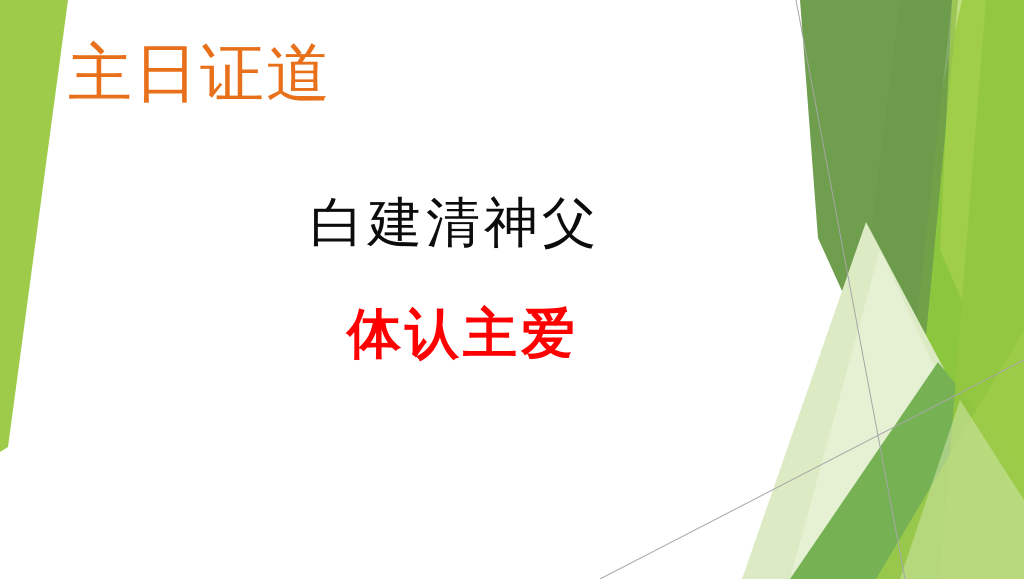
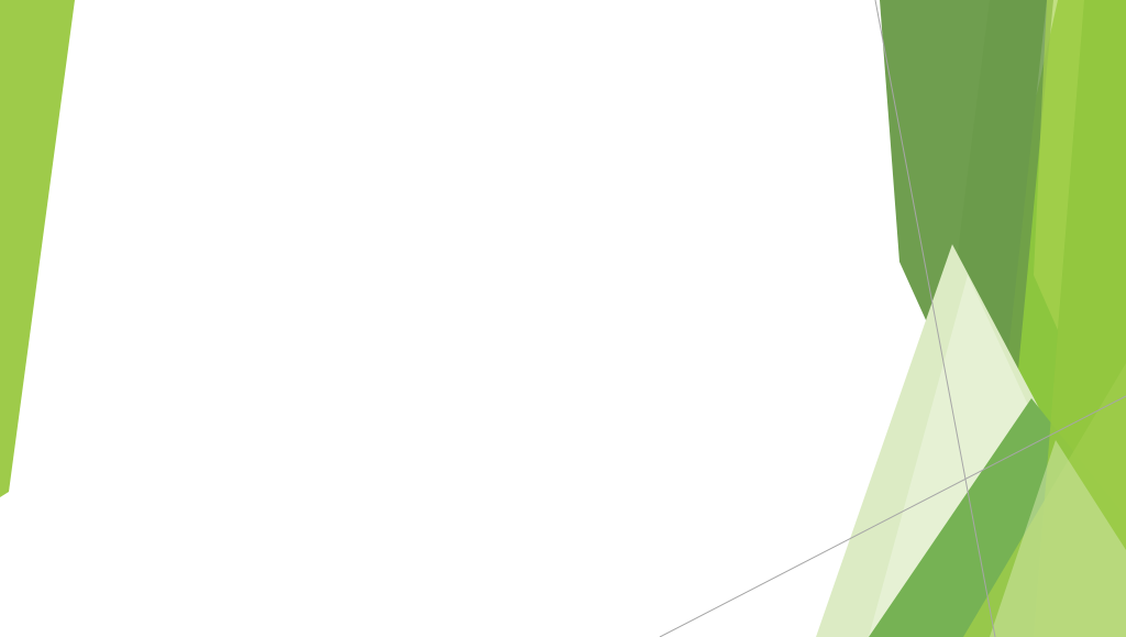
- 主日证道
- 白建清神父
- 体认主爱
